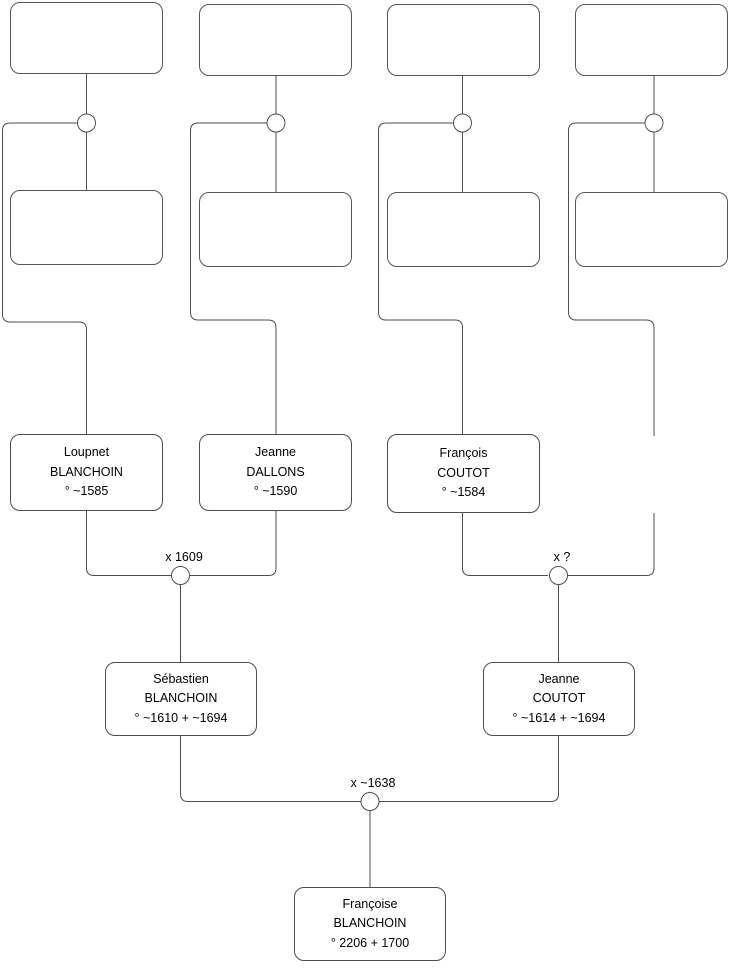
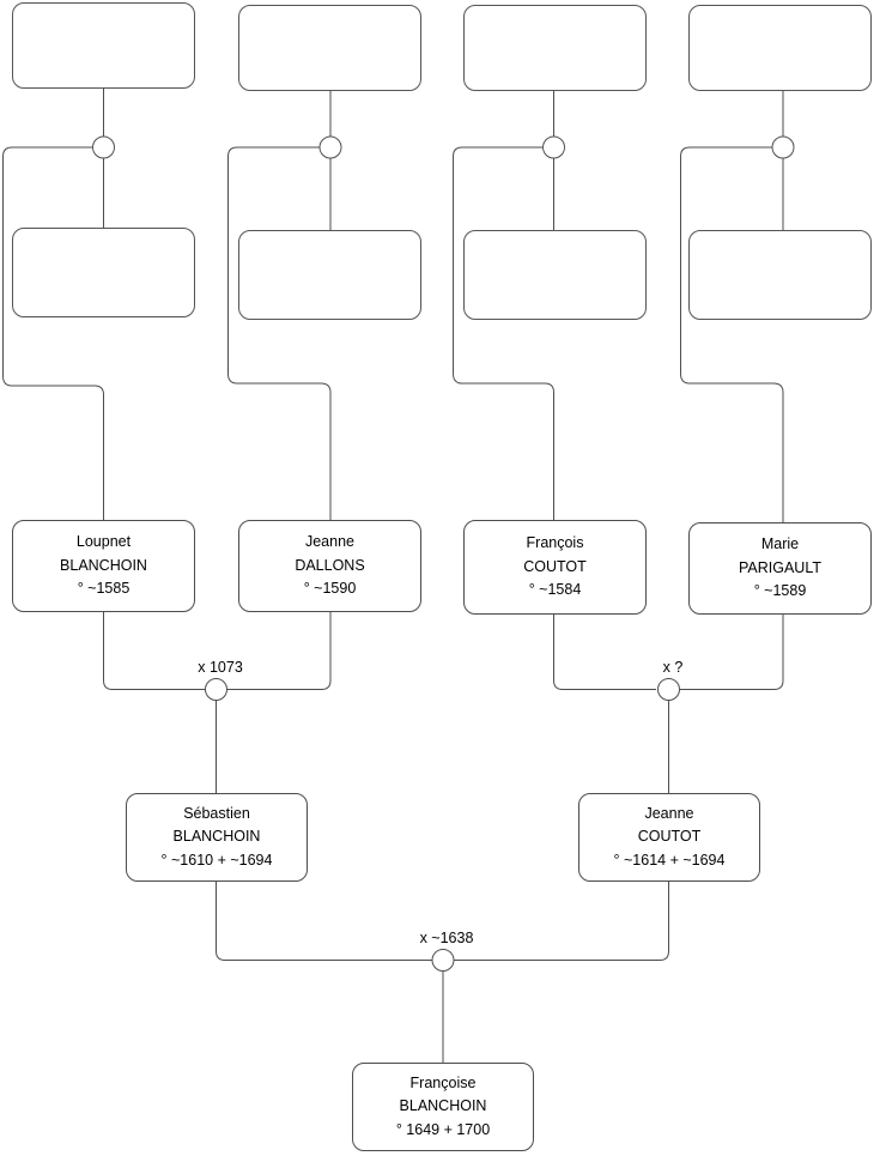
  Loupnet
  BLANCHOIN
  ° ~1585
  Jeanne
  DALLONS
  ° ~1590
  François
  COUTOT
  ° ~1584
+ Marie
+ PARIGAULT
+ ° ~1589
  Sébastien
  BLANCHOIN
  ° ~1610 + ~1694
  Jeanne
  COUTOT
  ° ~1614 + ~1694
  Françoise
  BLANCHOIN
- ° 2206 + 1700
+ ° 1649 + 1700
- x 1609
+ x 1073
  x ?
  x ~1638
